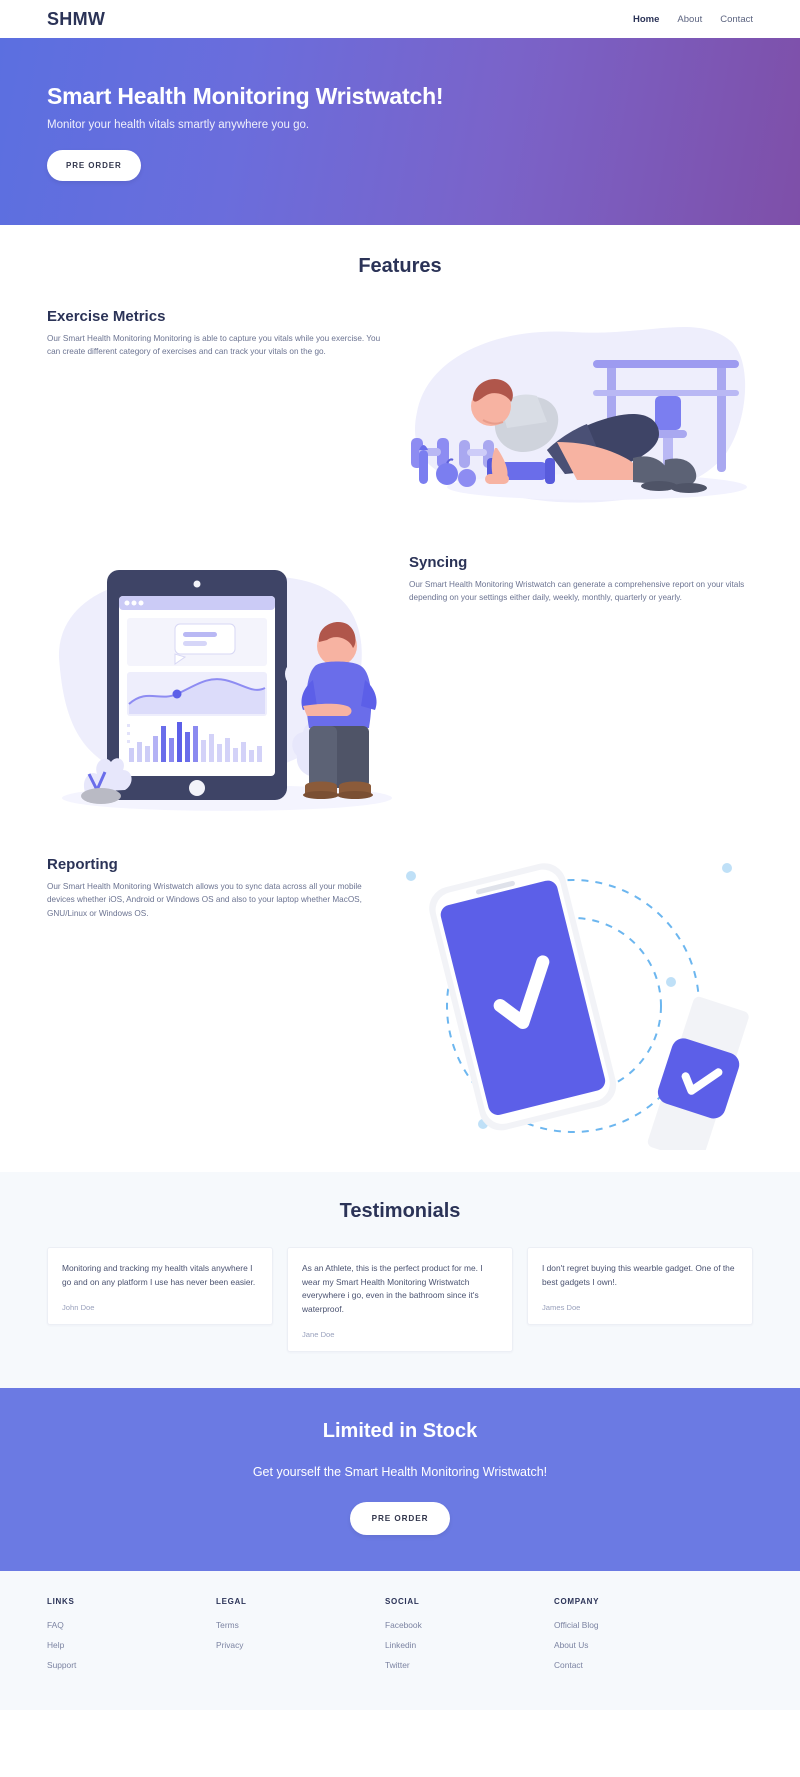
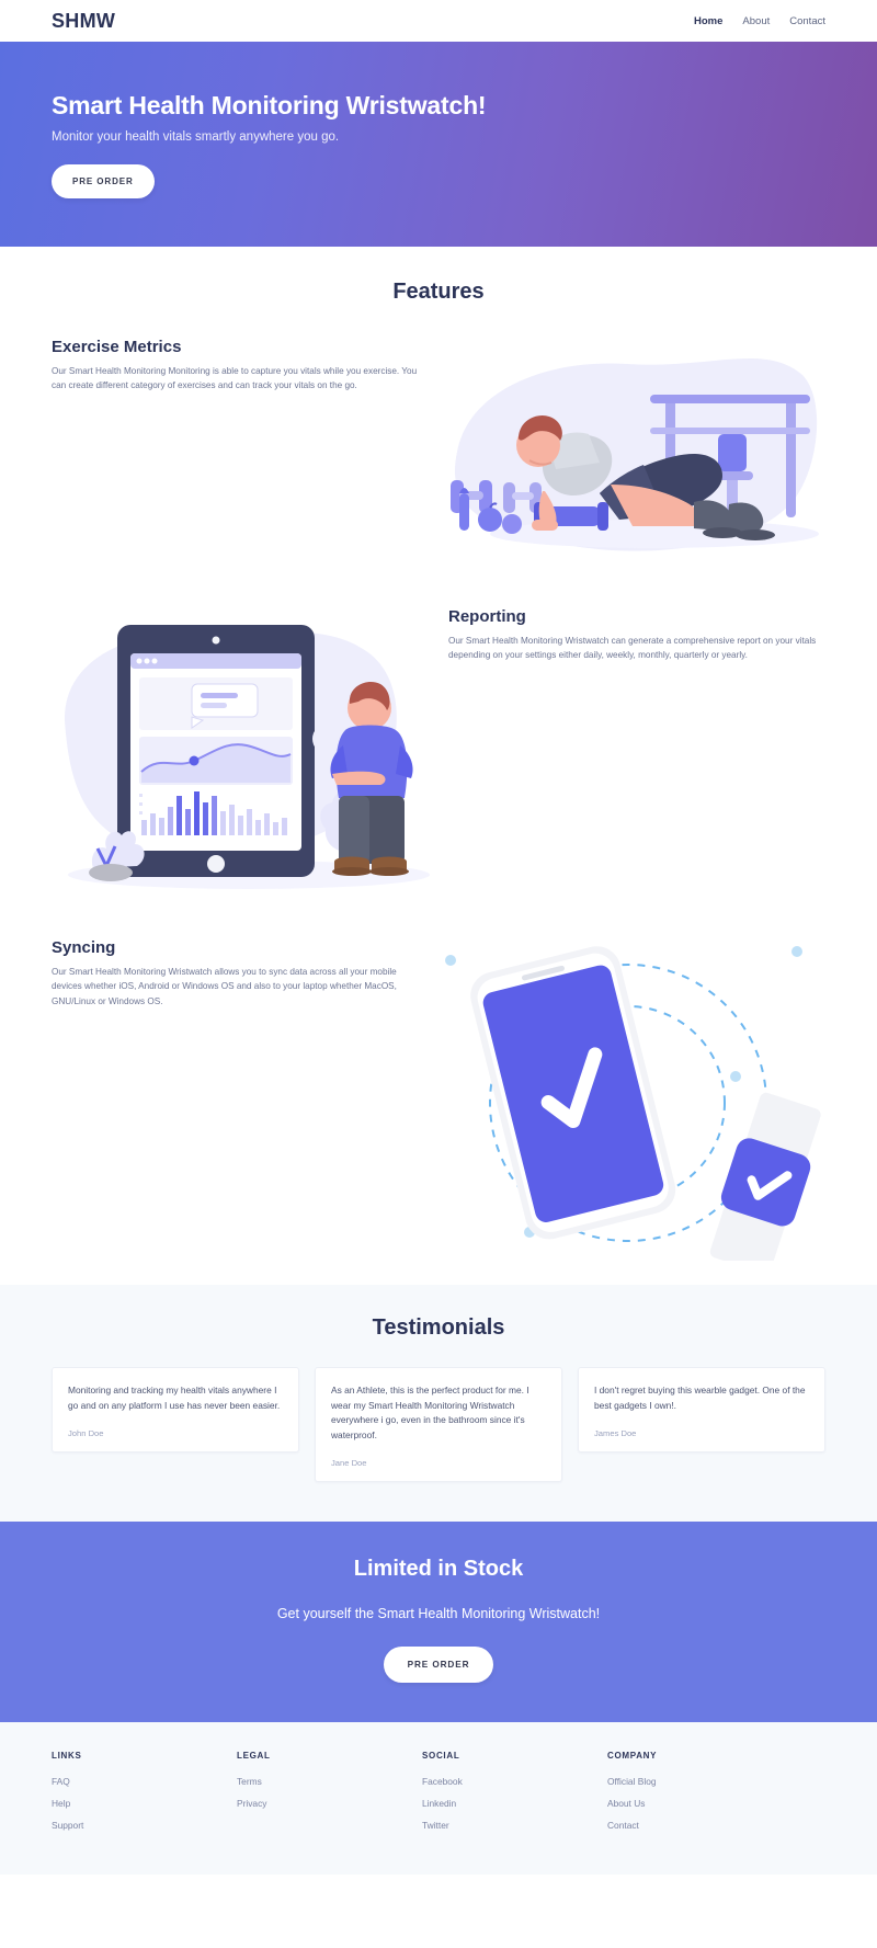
  SHMW
  Home
  About
  Contact
  Smart Health Monitoring Wristwatch!
  Monitor your health vitals smartly anywhere you go.
  PRE ORDER
  Features
  Exercise Metrics
  Our Smart Health Monitoring Monitoring is able to capture you vitals while you exercise. You can create different category of exercises and can track your vitals on the go.
- Syncing
+ Reporting
  Our Smart Health Monitoring Wristwatch can generate a comprehensive report on your vitals depending on your settings either daily, weekly, monthly, quarterly or yearly.
- Reporting
+ Syncing
  Our Smart Health Monitoring Wristwatch allows you to sync data across all your mobile devices whether iOS, Android or Windows OS and also to your laptop whether MacOS, GNU/Linux or Windows OS.
  Testimonials
  Monitoring and tracking my health vitals anywhere I go and on any platform I use has never been easier.
  John Doe
  As an Athlete, this is the perfect product for me. I wear my Smart Health Monitoring Wristwatch everywhere i go, even in the bathroom since it's waterproof.
  Jane Doe
  I don't regret buying this wearble gadget. One of the best gadgets I own!.
  James Doe
  Limited in Stock
  Get yourself the Smart Health Monitoring Wristwatch!
  PRE ORDER
  LINKS
  FAQ
  Help
  Support
  LEGAL
  Terms
  Privacy
  SOCIAL
  Facebook
  Linkedin
  Twitter
  COMPANY
  Official Blog
  About Us
  Contact
